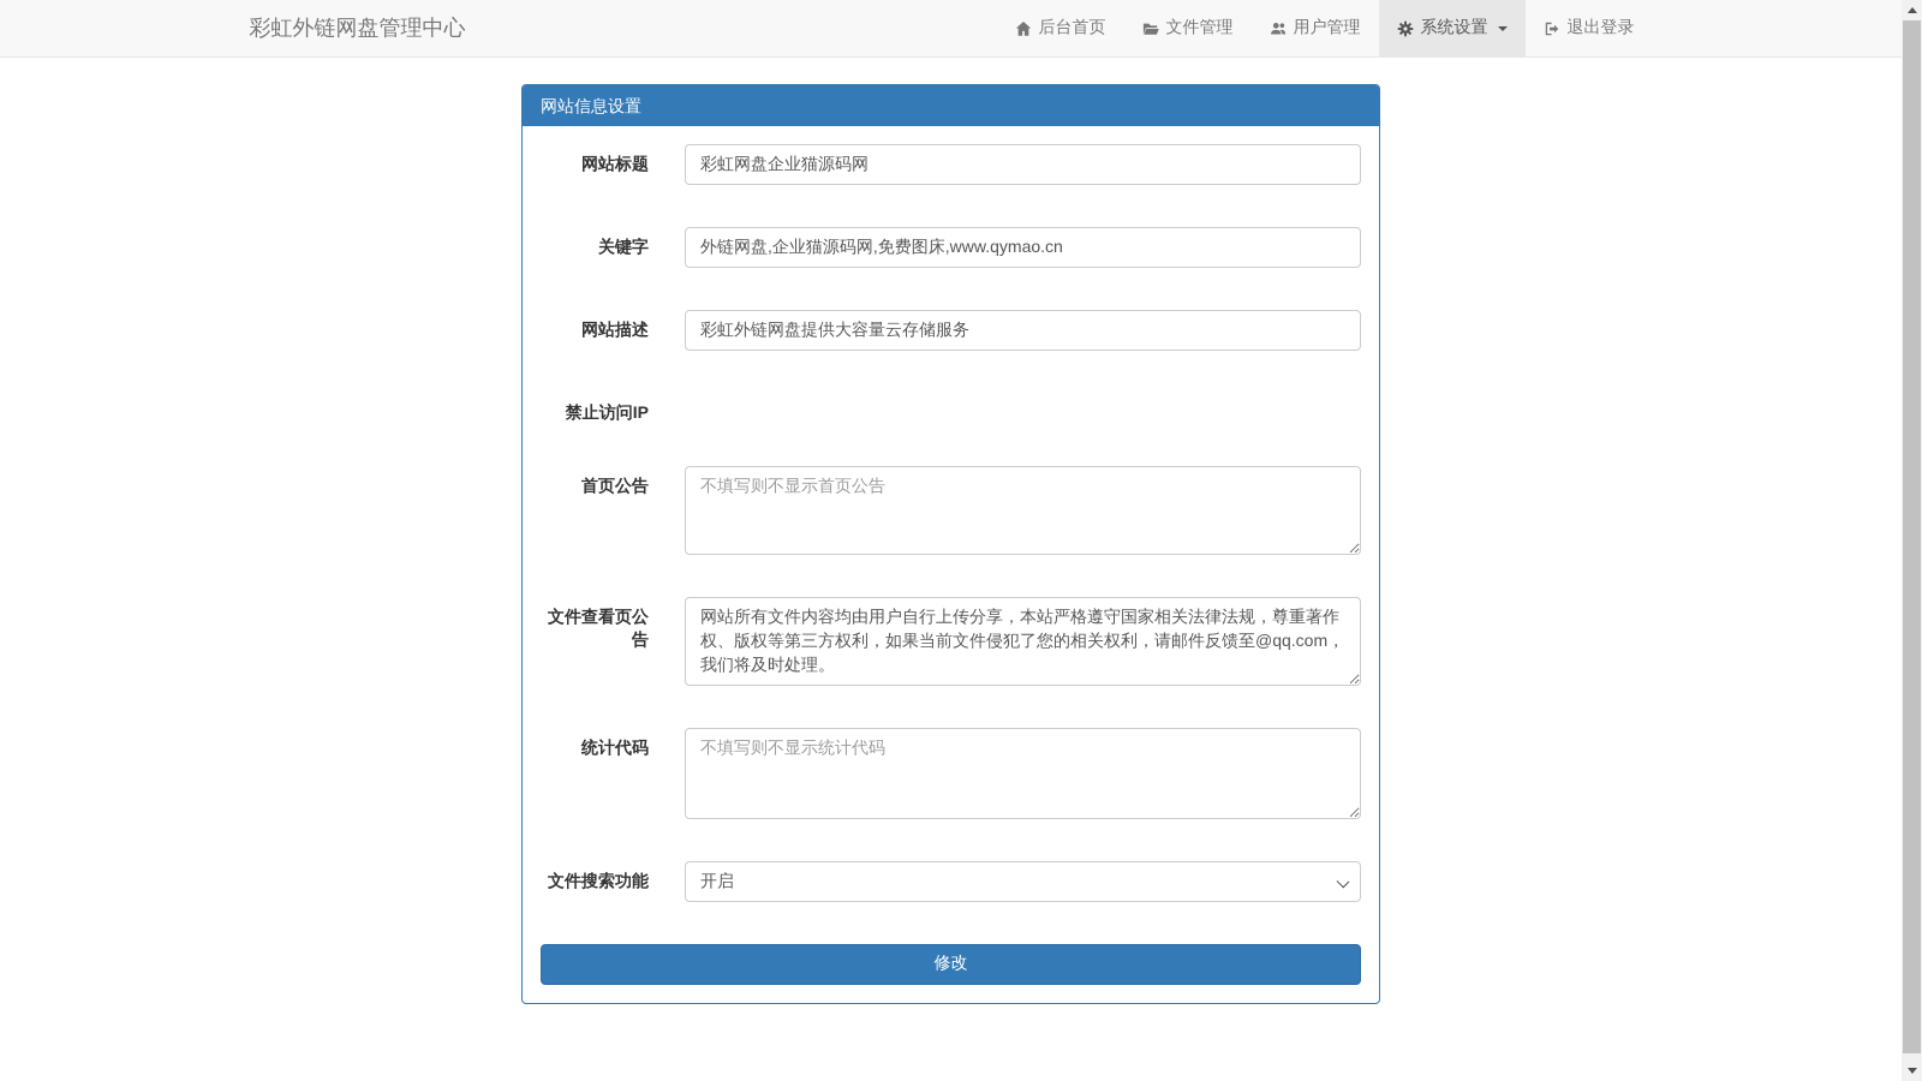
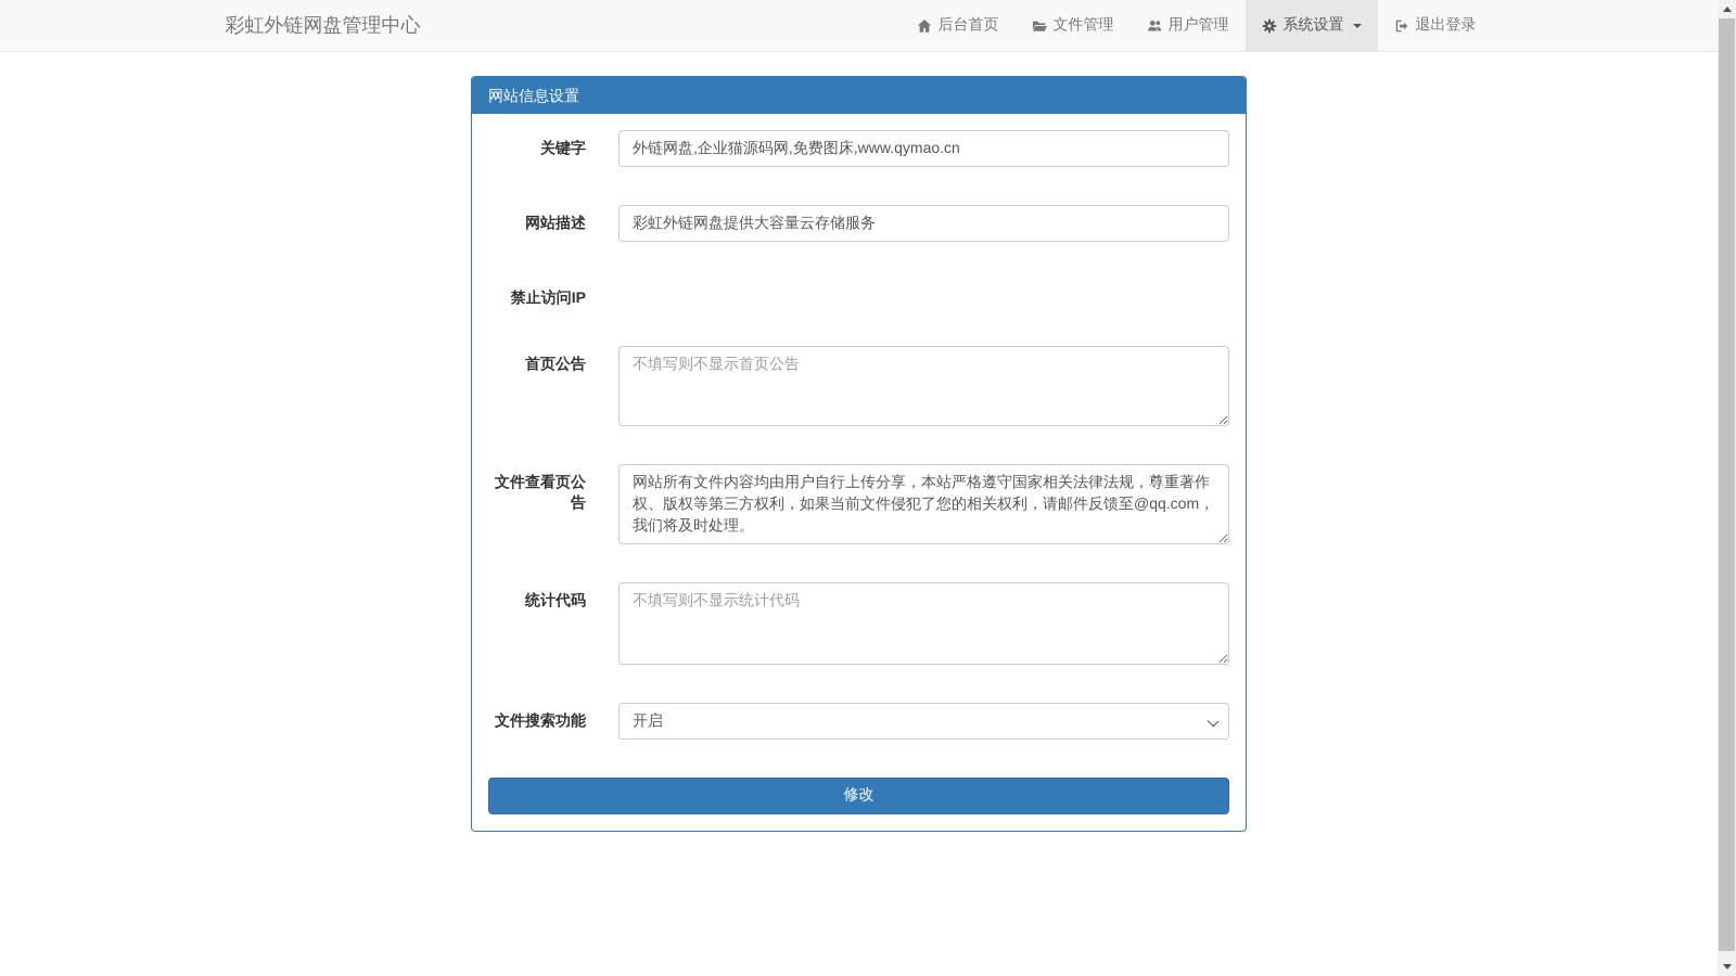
  彩虹外链网盘管理中心
  后台首页
  文件管理
  用户管理
  系统设置
  退出登录
  网站信息设置
- 网站标题
- 彩虹网盘企业猫源码网
  关键字
  外链网盘,企业猫源码网,免费图床,www.qymao.cn
  网站描述
  彩虹外链网盘提供大容量云存储服务
  禁止访问IP
  首页公告
  不填写则不显示首页公告
  文件查看页公告
  统计代码
  不填写则不显示统计代码
  文件搜索功能
  开启
  修改
